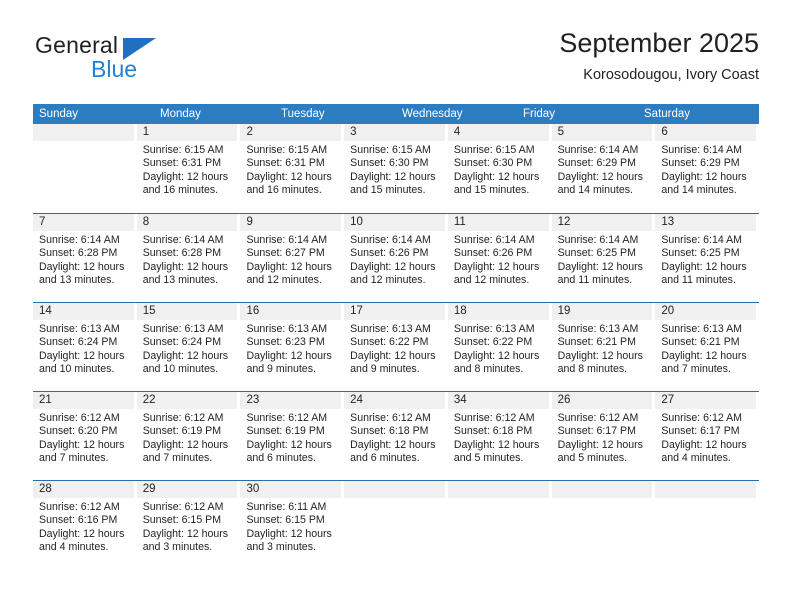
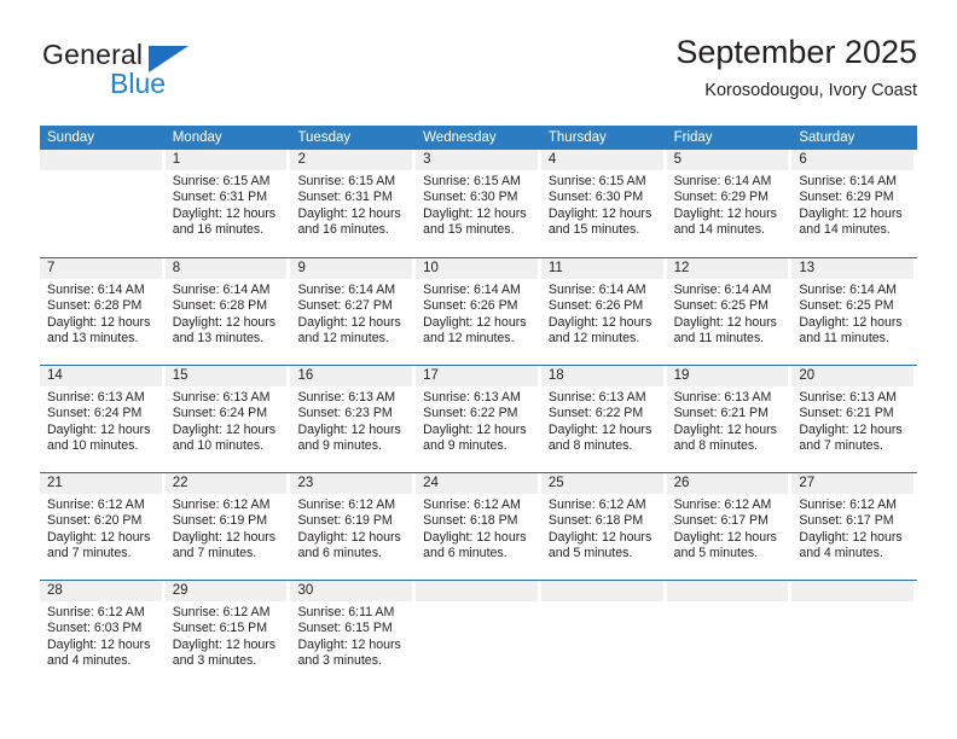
  General
  Blue
  September 2025
  Korosodougou, Ivory Coast
  Sunday
  Monday
  Tuesday
  Wednesday
+ Thursday
  Friday
  Saturday
  1
  Sunrise: 6:15 AM
  Sunset: 6:31 PM
  Daylight: 12 hours
  and 16 minutes.
  2
  Sunrise: 6:15 AM
  Sunset: 6:31 PM
  Daylight: 12 hours
  and 16 minutes.
  3
  Sunrise: 6:15 AM
  Sunset: 6:30 PM
  Daylight: 12 hours
  and 15 minutes.
  4
  Sunrise: 6:15 AM
  Sunset: 6:30 PM
  Daylight: 12 hours
  and 15 minutes.
  5
  Sunrise: 6:14 AM
  Sunset: 6:29 PM
  Daylight: 12 hours
  and 14 minutes.
  6
  Sunrise: 6:14 AM
  Sunset: 6:29 PM
  Daylight: 12 hours
  and 14 minutes.
  7
  Sunrise: 6:14 AM
  Sunset: 6:28 PM
  Daylight: 12 hours
  and 13 minutes.
  8
  Sunrise: 6:14 AM
  Sunset: 6:28 PM
  Daylight: 12 hours
  and 13 minutes.
  9
  Sunrise: 6:14 AM
  Sunset: 6:27 PM
  Daylight: 12 hours
  and 12 minutes.
  10
  Sunrise: 6:14 AM
  Sunset: 6:26 PM
  Daylight: 12 hours
  and 12 minutes.
  11
  Sunrise: 6:14 AM
  Sunset: 6:26 PM
  Daylight: 12 hours
  and 12 minutes.
  12
  Sunrise: 6:14 AM
  Sunset: 6:25 PM
  Daylight: 12 hours
  and 11 minutes.
  13
  Sunrise: 6:14 AM
  Sunset: 6:25 PM
  Daylight: 12 hours
  and 11 minutes.
  14
  Sunrise: 6:13 AM
  Sunset: 6:24 PM
  Daylight: 12 hours
  and 10 minutes.
  15
  Sunrise: 6:13 AM
  Sunset: 6:24 PM
  Daylight: 12 hours
  and 10 minutes.
  16
  Sunrise: 6:13 AM
  Sunset: 6:23 PM
  Daylight: 12 hours
  and 9 minutes.
  17
  Sunrise: 6:13 AM
  Sunset: 6:22 PM
  Daylight: 12 hours
  and 9 minutes.
  18
  Sunrise: 6:13 AM
  Sunset: 6:22 PM
  Daylight: 12 hours
  and 8 minutes.
  19
  Sunrise: 6:13 AM
  Sunset: 6:21 PM
  Daylight: 12 hours
  and 8 minutes.
  20
  Sunrise: 6:13 AM
  Sunset: 6:21 PM
  Daylight: 12 hours
  and 7 minutes.
  21
  Sunrise: 6:12 AM
  Sunset: 6:20 PM
  Daylight: 12 hours
  and 7 minutes.
  22
  Sunrise: 6:12 AM
  Sunset: 6:19 PM
  Daylight: 12 hours
  and 7 minutes.
  23
  Sunrise: 6:12 AM
  Sunset: 6:19 PM
  Daylight: 12 hours
  and 6 minutes.
  24
  Sunrise: 6:12 AM
  Sunset: 6:18 PM
  Daylight: 12 hours
  and 6 minutes.
- 34
+ 25
  Sunrise: 6:12 AM
  Sunset: 6:18 PM
  Daylight: 12 hours
  and 5 minutes.
  26
  Sunrise: 6:12 AM
  Sunset: 6:17 PM
  Daylight: 12 hours
  and 5 minutes.
  27
  Sunrise: 6:12 AM
  Sunset: 6:17 PM
  Daylight: 12 hours
  and 4 minutes.
  28
  Sunrise: 6:12 AM
- Sunset: 6:16 PM
+ Sunset: 6:03 PM
  Daylight: 12 hours
  and 4 minutes.
  29
  Sunrise: 6:12 AM
  Sunset: 6:15 PM
  Daylight: 12 hours
  and 3 minutes.
  30
  Sunrise: 6:11 AM
  Sunset: 6:15 PM
  Daylight: 12 hours
  and 3 minutes.
